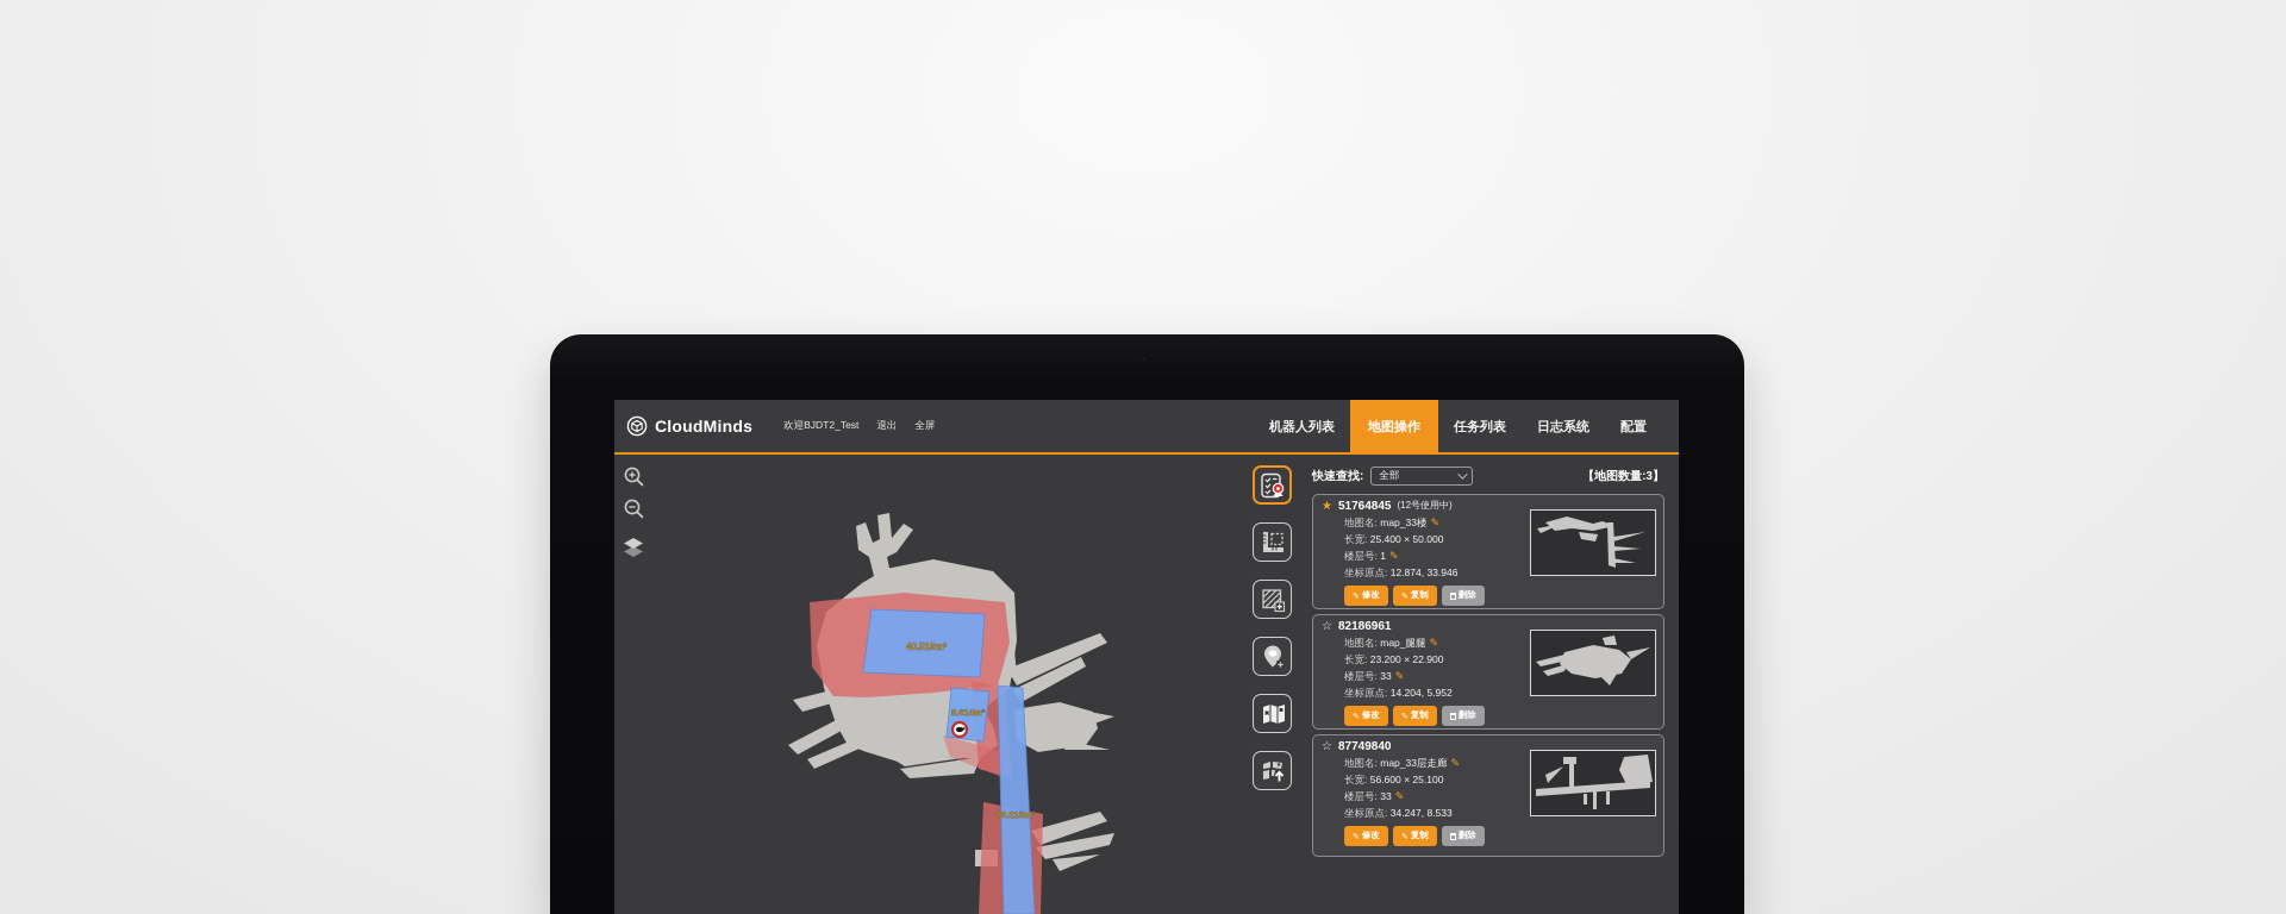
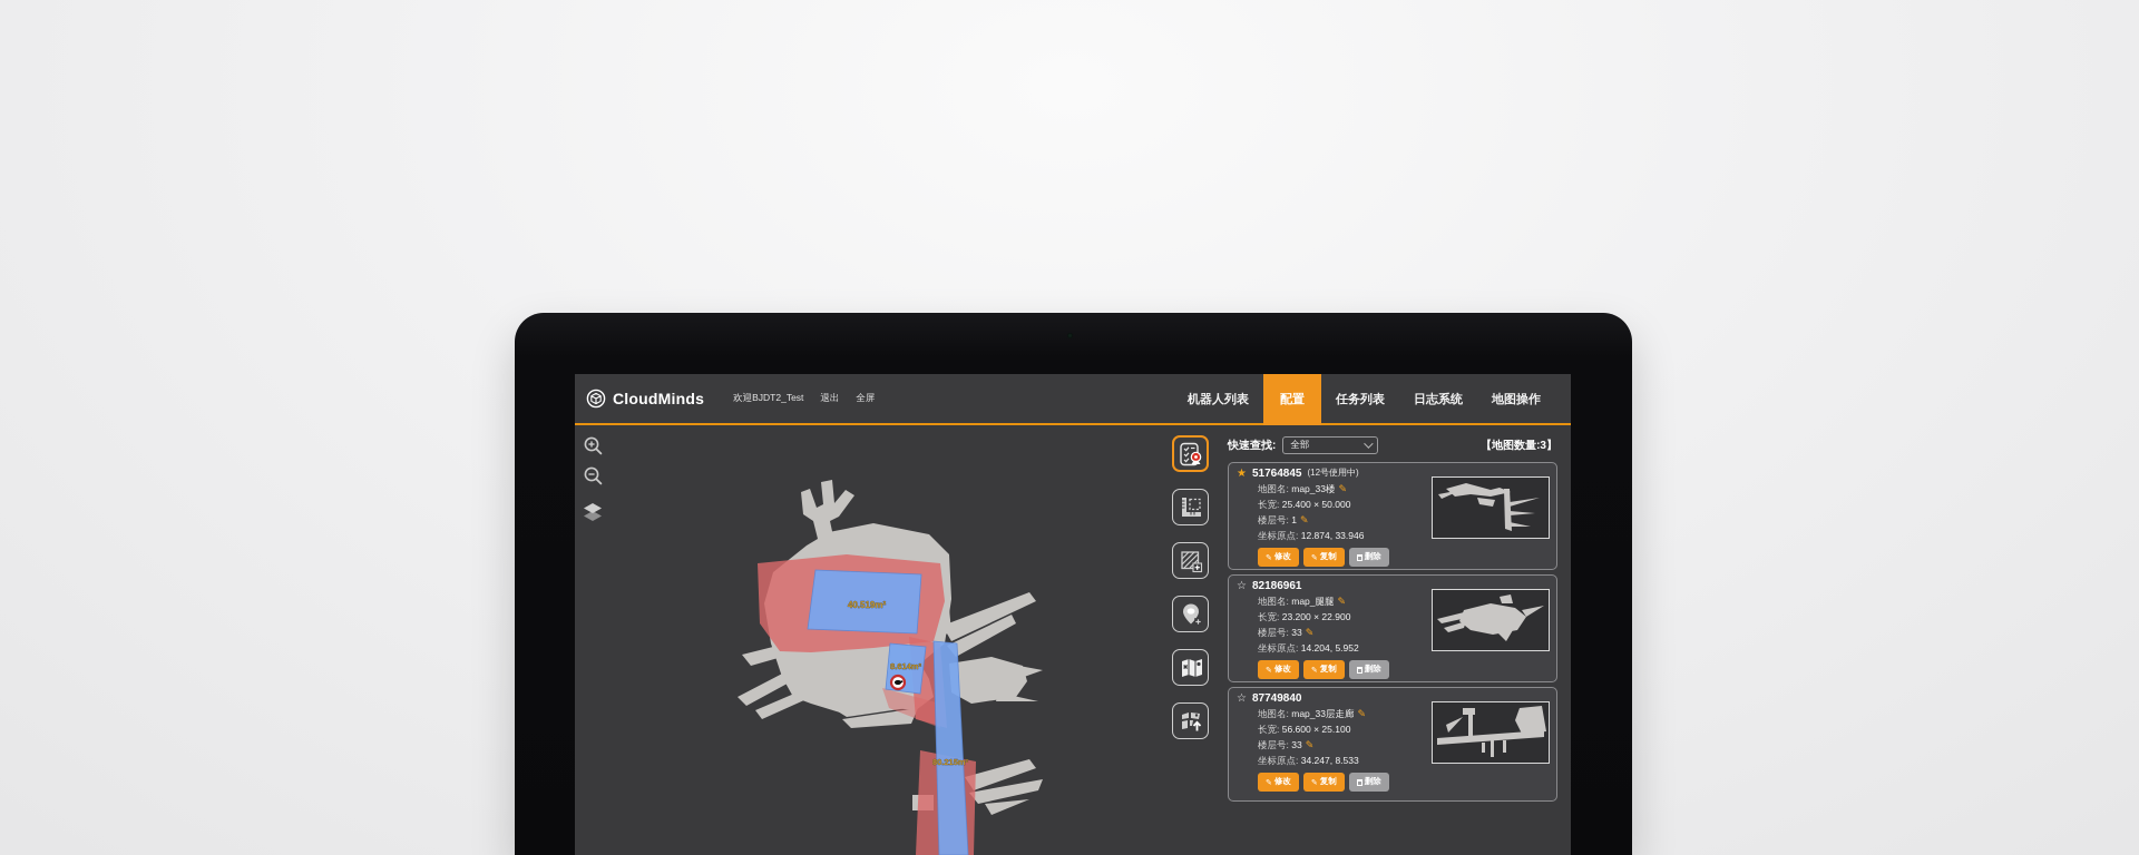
  CloudMinds
  欢迎BJDT2_Test
  退出
  全屏
  机器人列表
- 地图操作
+ 配置
  任务列表
  日志系统
- 配置
+ 地图操作
  40.519m²
  8.614m²
  80.215m²
  快速查找:
  全部
  【地图数量:3】
  ★
  51764845
  (12号使用中)
  地图名: map_33楼 ✎
  长宽: 25.400 × 50.000
  楼层号: 1 ✎
  坐标原点: 12.874, 33.946
  修改
  复制
  删除
  ☆
  82186961
  地图名: map_腿腿 ✎
  长宽: 23.200 × 22.900
  楼层号: 33 ✎
  坐标原点: 14.204, 5.952
  修改
  复制
  删除
  ☆
  87749840
  地图名: map_33层走廊 ✎
  长宽: 56.600 × 25.100
  楼层号: 33 ✎
  坐标原点: 34.247, 8.533
  修改
  复制
  删除
